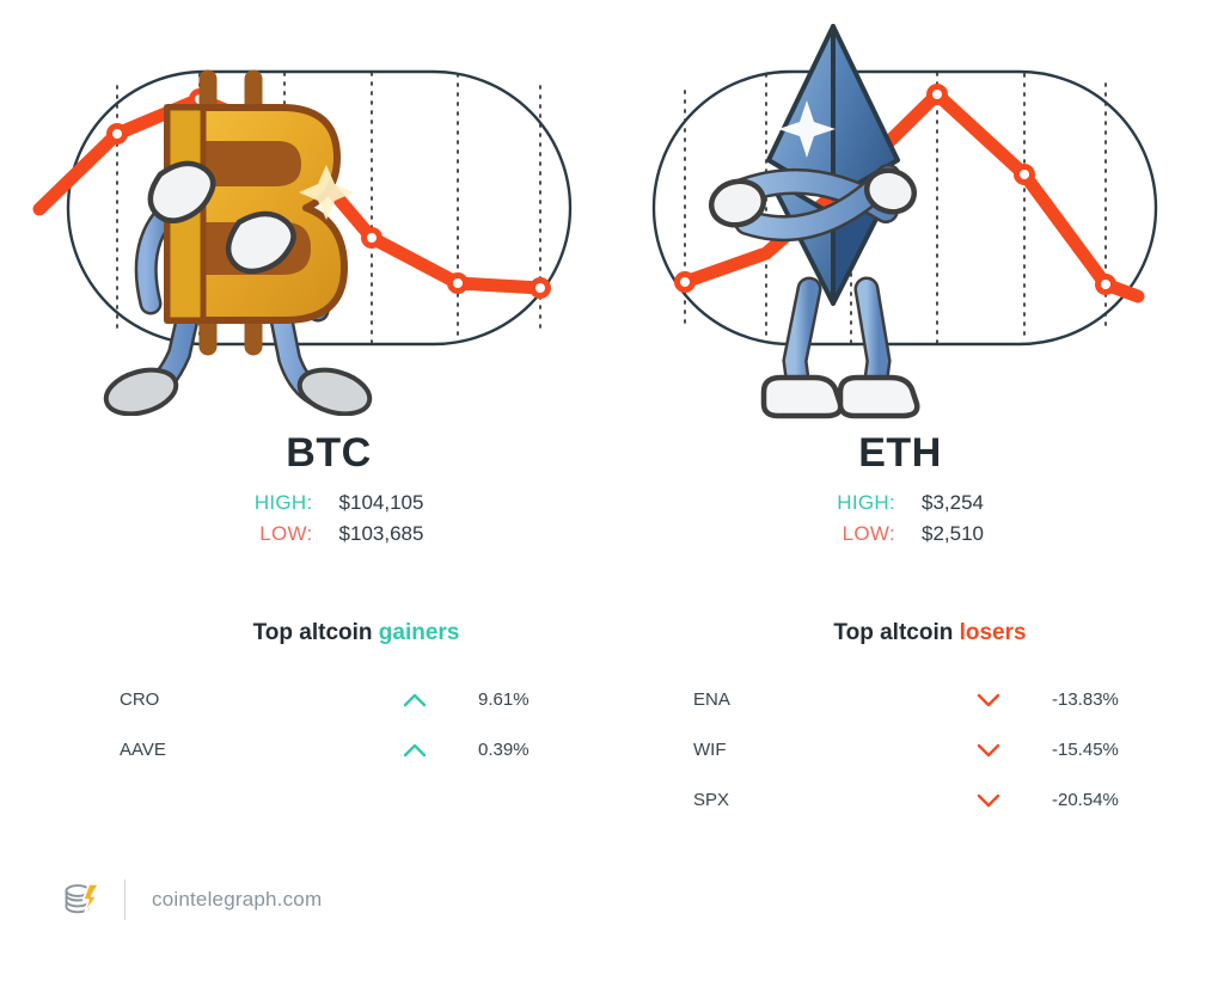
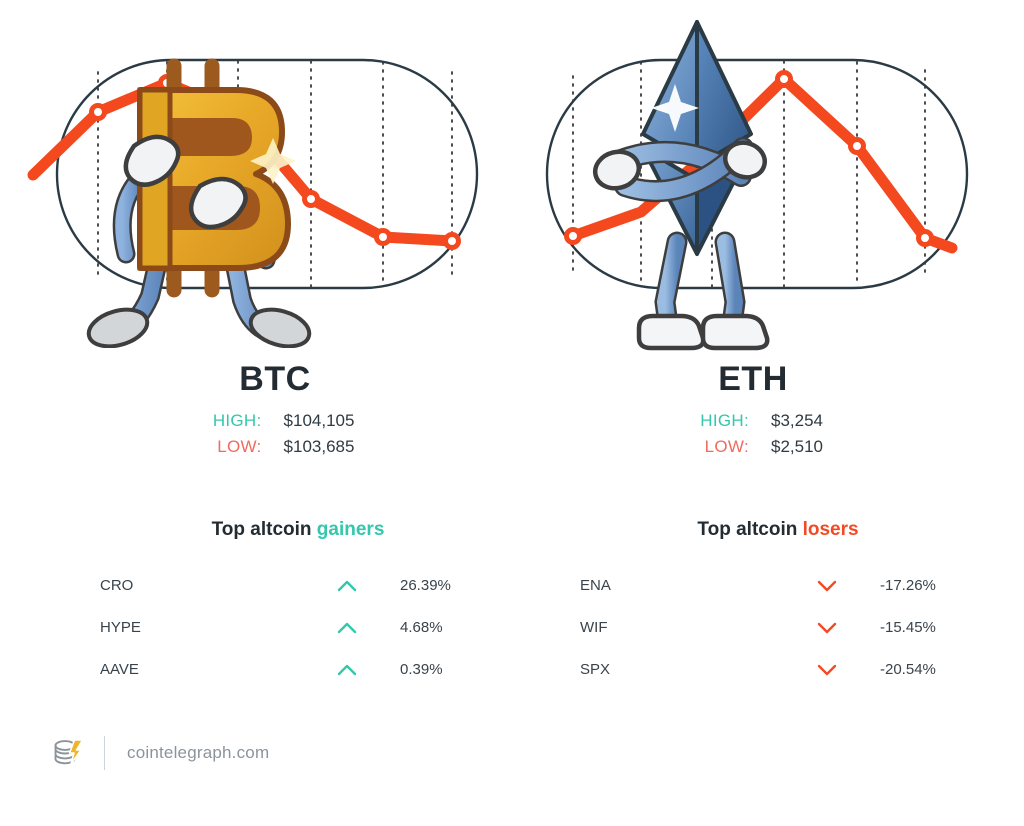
  BTC
  HIGH:
  $104,105
  LOW:
  $103,685
  ETH
  HIGH:
  $3,254
  LOW:
  $2,510
  Top altcoin gainers
  CRO
- 9.61%
+ 26.39%
+ HYPE
+ 4.68%
  AAVE
  0.39%
  Top altcoin losers
  ENA
- -13.83%
+ -17.26%
  WIF
  -15.45%
  SPX
  -20.54%
  cointelegraph.com
